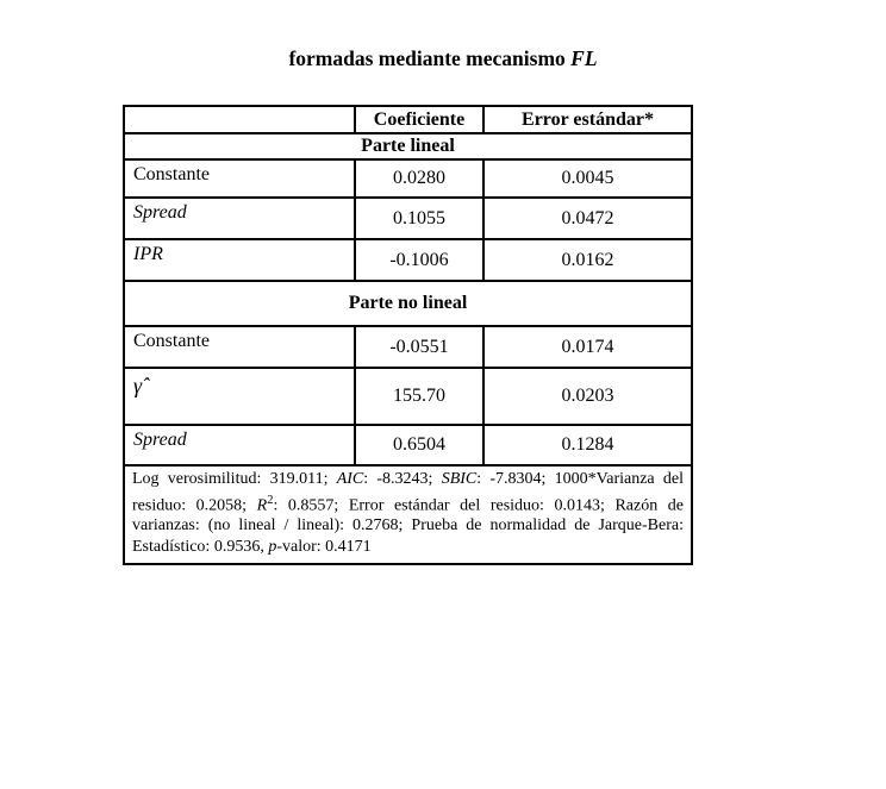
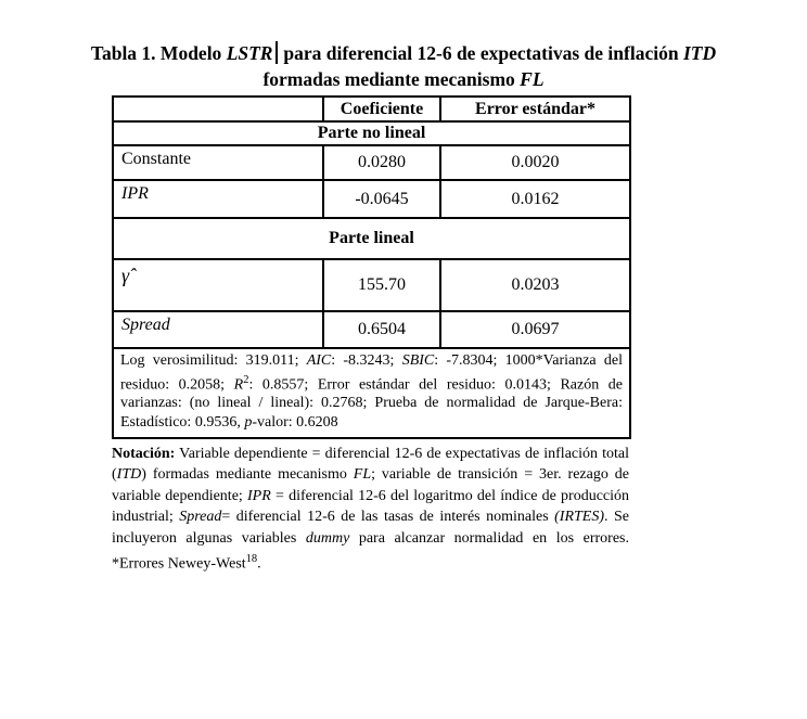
+ Tabla 1. Modelo LSTR para diferencial 12-6 de expectativas de inflación ITD
  formadas mediante mecanismo FL
  	Coeficiente	Error estándar*
- Parte lineal
+ Parte no lineal
- Constante	0.0280	0.0045
+ Constante	0.0280	0.0020
- Spread	0.1055	0.0472
- IPR	-0.1006	0.0162
+ IPR	-0.0645	0.0162
- Parte no lineal
+ Parte lineal
- Constante	-0.0551	0.0174
  γ̂	155.70	0.0203
- Spread	0.6504	0.1284
+ Spread	0.6504	0.0697
- Log verosimilitud: 319.011; AIC: -8.3243; SBIC: -7.8304; 1000*Varianza del residuo: 0.2058; R2: 0.8557; Error estándar del residuo: 0.0143; Razón de varianzas: (no lineal / lineal): 0.2768; Prueba de normalidad de Jarque-Bera: Estadístico: 0.9536, p-valor: 0.4171
+ Log verosimilitud: 319.011; AIC: -8.3243; SBIC: -7.8304; 1000*Varianza del residuo: 0.2058; R2: 0.8557; Error estándar del residuo: 0.0143; Razón de varianzas: (no lineal / lineal): 0.2768; Prueba de normalidad de Jarque-Bera: Estadístico: 0.9536, p-valor: 0.6208
+ Notación: Variable dependiente = diferencial 12-6 de expectativas de inflación total (ITD) formadas mediante mecanismo FL; variable de transición = 3er. rezago de variable dependiente; IPR = diferencial 12-6 del logaritmo del índice de producción industrial; Spread= diferencial 12-6 de las tasas de interés nominales (IRTES). Se incluyeron algunas variables dummy para alcanzar normalidad en los errores. *Errores Newey-West18.
